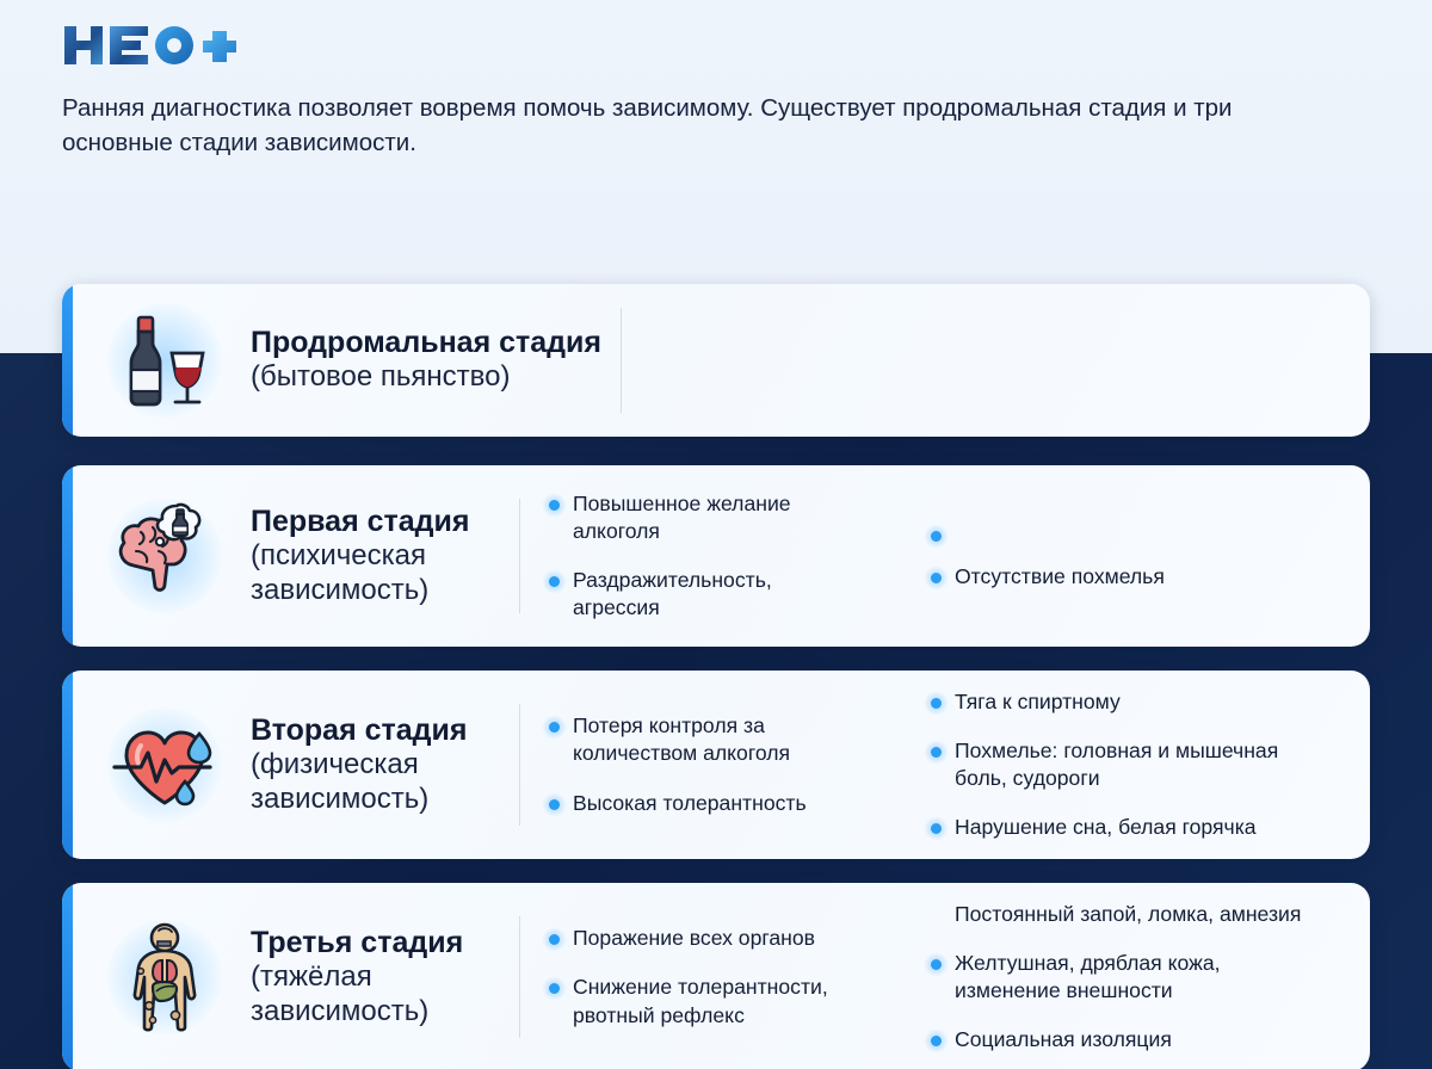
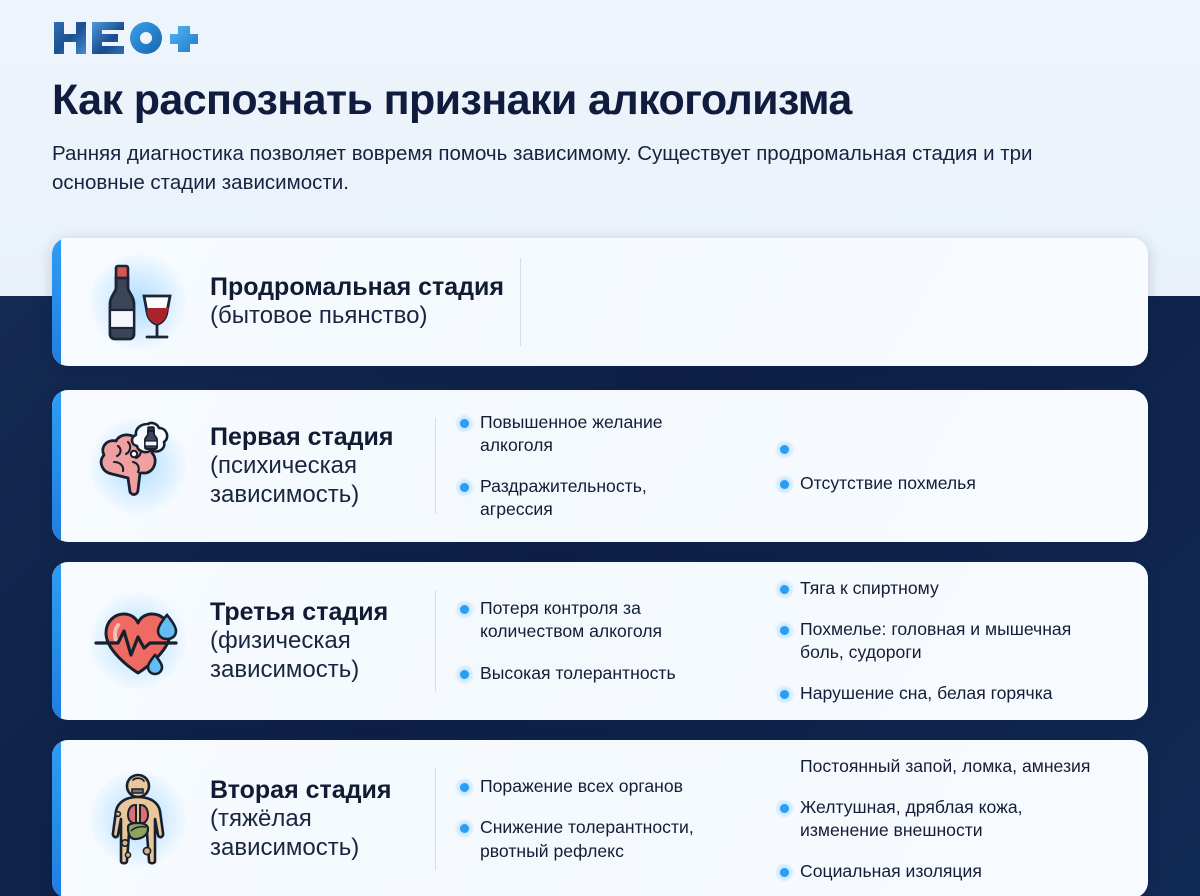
+ Как распознать признаки алкоголизма
  Ранняя диагностика позволяет вовремя помочь зависимому. Существует продромальная стадия и три основные стадии зависимости.
  Продромальная стадия
  (бытовое пьянство)
  Первая стадия
  (психическая зависимость)
  Повышенное желание
  алкоголя
  Раздражительность,
  агрессия
  Отсутствие похмелья
- Вторая стадия
+ Третья стадия
  (физическая зависимость)
  Потеря контроля за
  количеством алкоголя
  Высокая толерантность
  Тяга к спиртному
  Похмелье: головная и мышечная
  боль, судороги
  Нарушение сна, белая горячка
- Третья стадия
+ Вторая стадия
  (тяжёлая зависимость)
  Поражение всех органов
  Снижение толерантности,
  рвотный рефлекс
  Постоянный запой, ломка, амнезия
  Желтушная, дряблая кожа,
  изменение внешности
  Социальная изоляция
